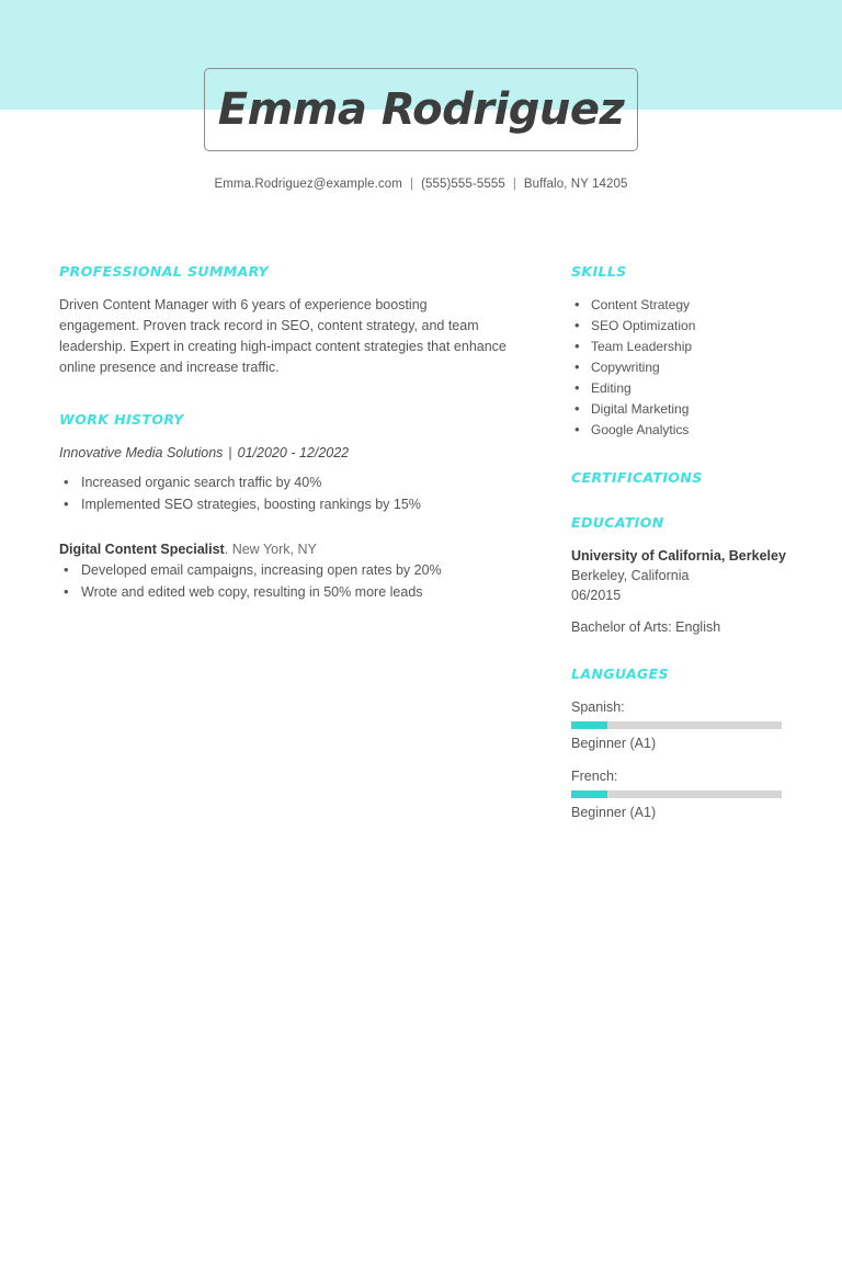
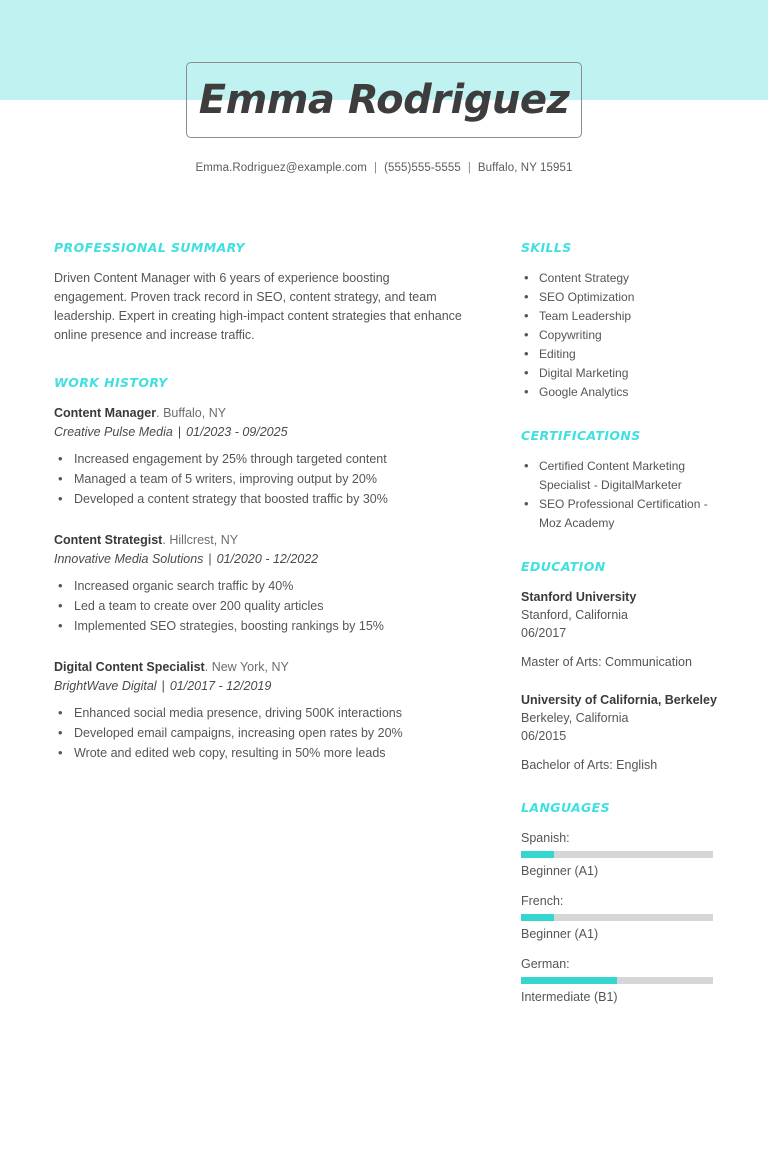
  Emma Rodriguez
- Emma.Rodriguez@example.com | (555)555-5555 | Buffalo, NY 14205
+ Emma.Rodriguez@example.com | (555)555-5555 | Buffalo, NY 15951
  PROFESSIONAL SUMMARY
  Driven Content Manager with 6 years of experience boosting engagement. Proven track record in SEO, content strategy, and team leadership. Expert in creating high-impact content strategies that enhance online presence and increase traffic.
  WORK HISTORY
+ Content Manager. Buffalo, NY
+ Creative Pulse Media | 01/2023 - 09/2025
+ Increased engagement by 25% through targeted content
+ Managed a team of 5 writers, improving output by 20%
+ Developed a content strategy that boosted traffic by 30%
+ Content Strategist. Hillcrest, NY
  Innovative Media Solutions | 01/2020 - 12/2022
  Increased organic search traffic by 40%
+ Led a team to create over 200 quality articles
  Implemented SEO strategies, boosting rankings by 15%
  Digital Content Specialist. New York, NY
+ BrightWave Digital | 01/2017 - 12/2019
+ Enhanced social media presence, driving 500K interactions
  Developed email campaigns, increasing open rates by 20%
  Wrote and edited web copy, resulting in 50% more leads
  SKILLS
  Content Strategy
  SEO Optimization
  Team Leadership
  Copywriting
  Editing
  Digital Marketing
  Google Analytics
  CERTIFICATIONS
+ Certified Content Marketing Specialist - DigitalMarketer
+ SEO Professional Certification - Moz Academy
  EDUCATION
+ Stanford University
+ Stanford, California
+ 06/2017
+ Master of Arts: Communication
  University of California, Berkeley
  Berkeley, California
  06/2015
  Bachelor of Arts: English
  LANGUAGES
  Spanish:
  Beginner (A1)
  French:
  Beginner (A1)
+ German:
+ Intermediate (B1)
